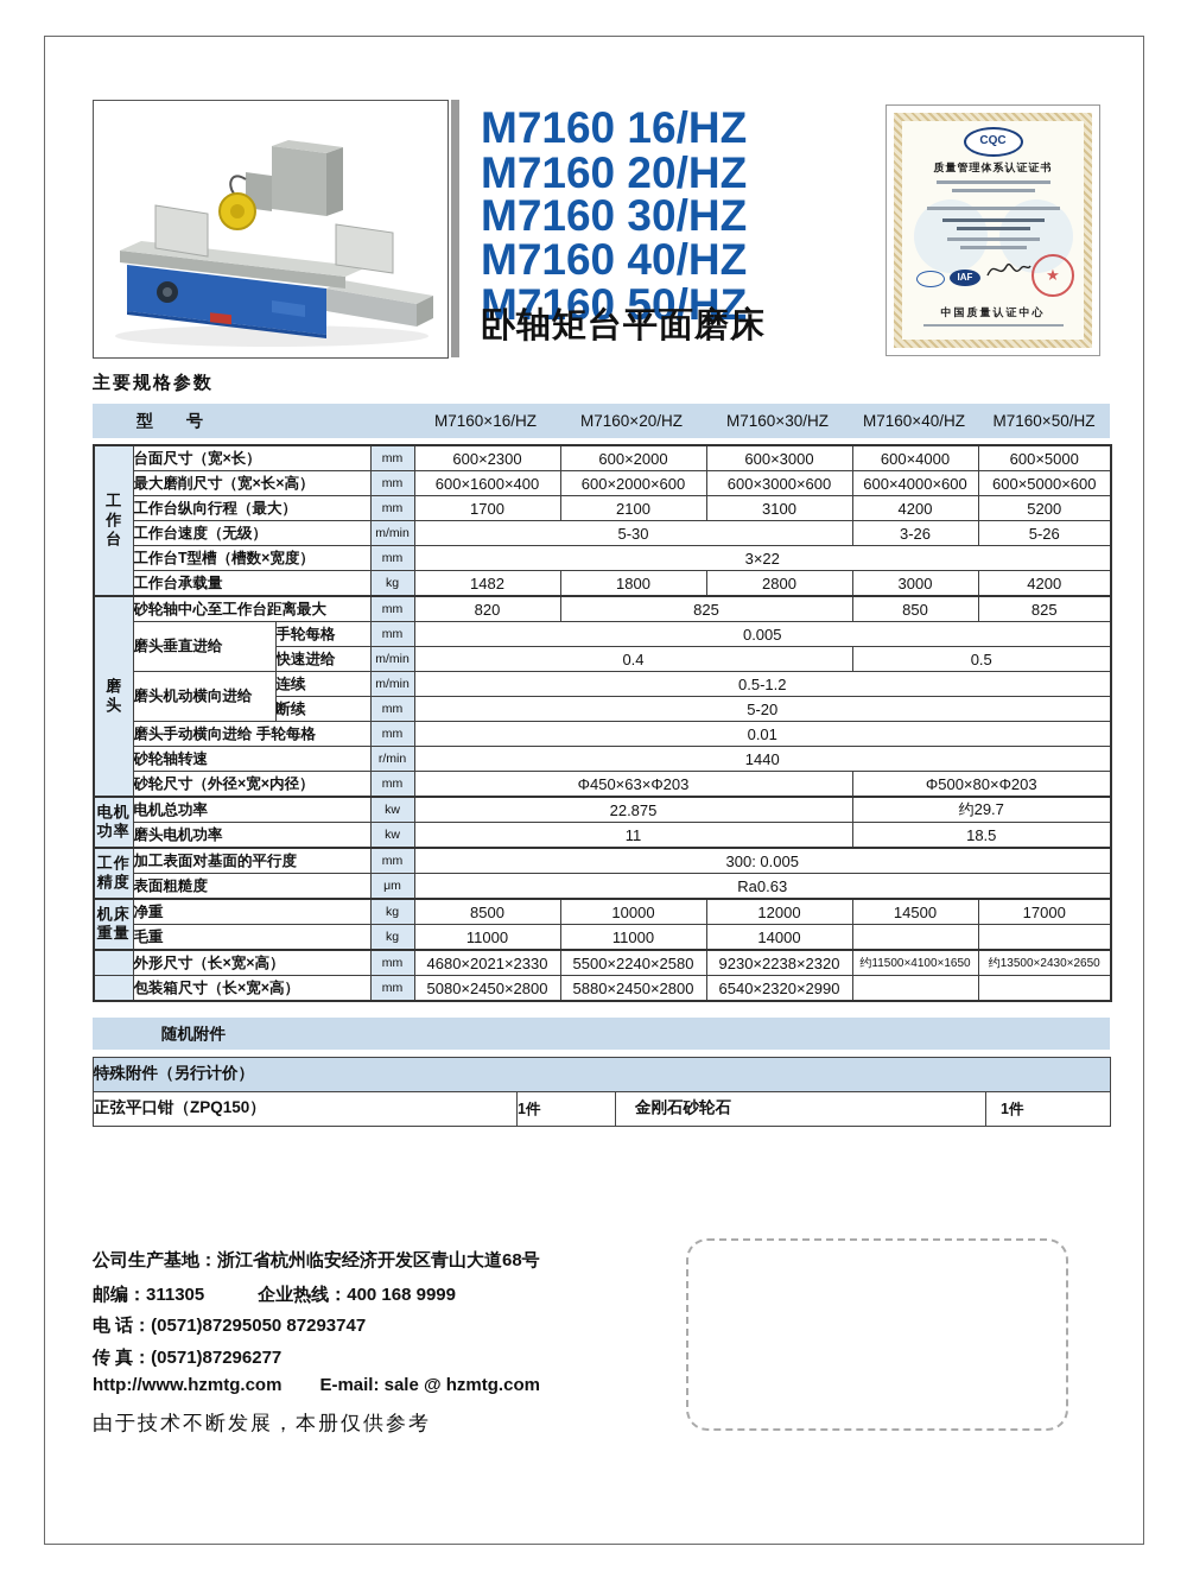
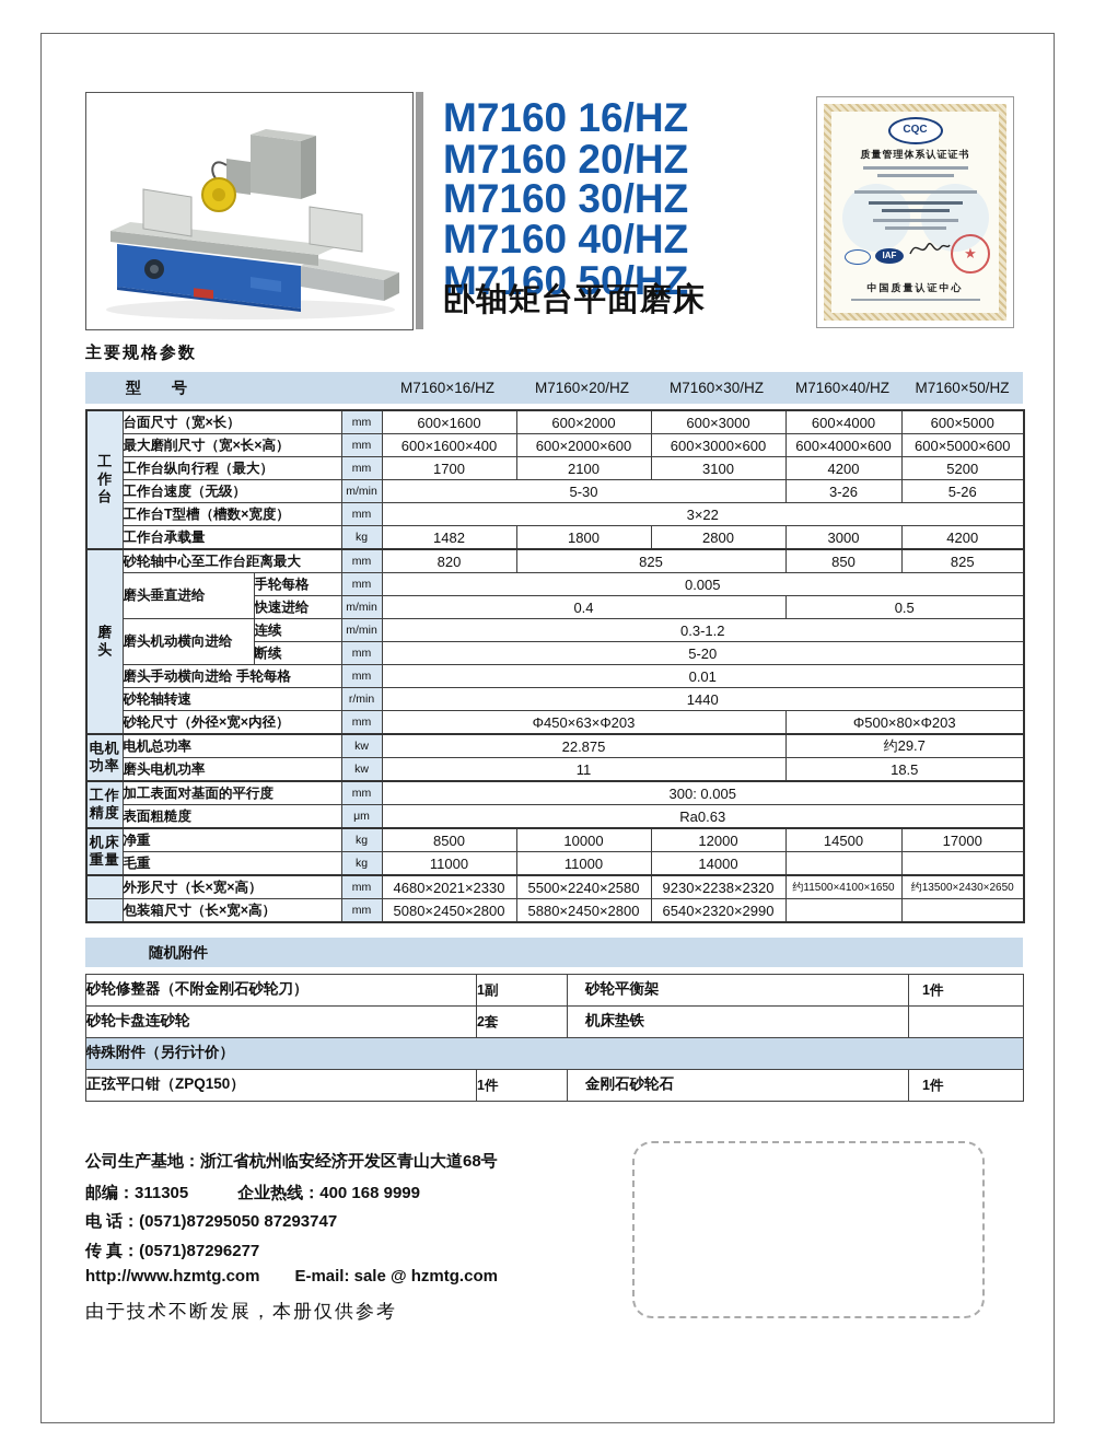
  M7160 16/HZ
  M7160 20/HZ
  M7160 30/HZ
  M7160 40/HZ
  M7160 50/HZ
  卧轴矩台平面磨床
  CQC
  质量管理体系认证证书
  IAF
  ★
  中国质量认证中心
  主要规格参数
  型 号
  M7160×16/HZ
  M7160×20/HZ
  M7160×30/HZ
  M7160×40/HZ
  M7160×50/HZ
- 工作台	台面尺寸（宽×长）	mm	600×2300	600×2000	600×3000	600×4000	600×5000
+ 工作台	台面尺寸（宽×长）	mm	600×1600	600×2000	600×3000	600×4000	600×5000
  最大磨削尺寸（宽×长×高）	mm	600×1600×400	600×2000×600	600×3000×600	600×4000×600	600×5000×600
  工作台纵向行程（最大）	mm	1700	2100	3100	4200	5200
  工作台速度（无级）	m/min	5-30	3-26	5-26
  工作台T型槽（槽数×宽度）	mm	3×22
  工作台承载量	kg	1482	1800	2800	3000	4200
  磨头	砂轮轴中心至工作台距离最大	mm	820	825	850	825
  磨头垂直进给	手轮每格	mm	0.005
  快速进给	m/min	0.4	0.5
- 磨头机动横向进给	连续	m/min	0.5-1.2
+ 磨头机动横向进给	连续	m/min	0.3-1.2
  断续	mm	5-20
  磨头手动横向进给 手轮每格	mm	0.01
  砂轮轴转速	r/min	1440
  砂轮尺寸（外径×宽×内径）	mm	Φ450×63×Φ203	Φ500×80×Φ203
  电机功率	电机总功率	kw	22.875	约29.7
  磨头电机功率	kw	11	18.5
  工作精度	加工表面对基面的平行度	mm	300: 0.005
  表面粗糙度	μm	Ra0.63
  机床重量	净重	kg	8500	10000	12000	14500	17000
  毛重	kg	11000	11000	14000
  	外形尺寸（长×宽×高）	mm	4680×2021×2330	5500×2240×2580	9230×2238×2320	约11500×4100×1650	约13500×2430×2650
  	包装箱尺寸（长×宽×高）	mm	5080×2450×2800	5880×2450×2800	6540×2320×2990
  随机附件
+ 砂轮修整器（不附金刚石砂轮刀）	1副	砂轮平衡架	1件
+ 砂轮卡盘连砂轮	2套	机床垫铁
  特殊附件（另行计价）
  正弦平口钳（ZPQ150）	1件	金刚石砂轮石	1件
  公司生产基地：浙江省杭州临安经济开发区青山大道68号
  邮编：311305 企业热线：400 168 9999
  电 话：(0571)87295050 87293747
  传 真：(0571)87296277
  http://www.hzmtg.com E-mail: sale @ hzmtg.com
  由于技术不断发展，本册仅供参考
